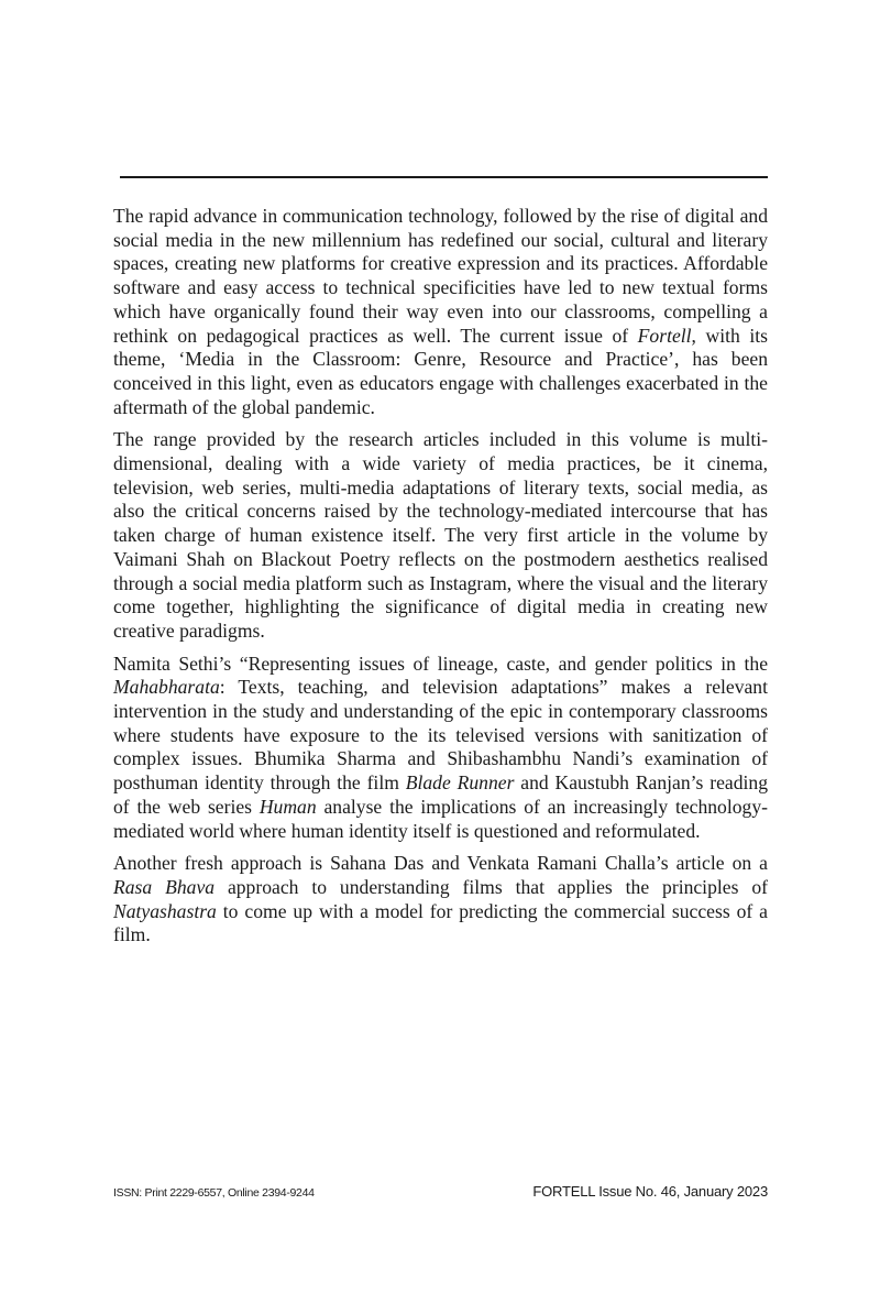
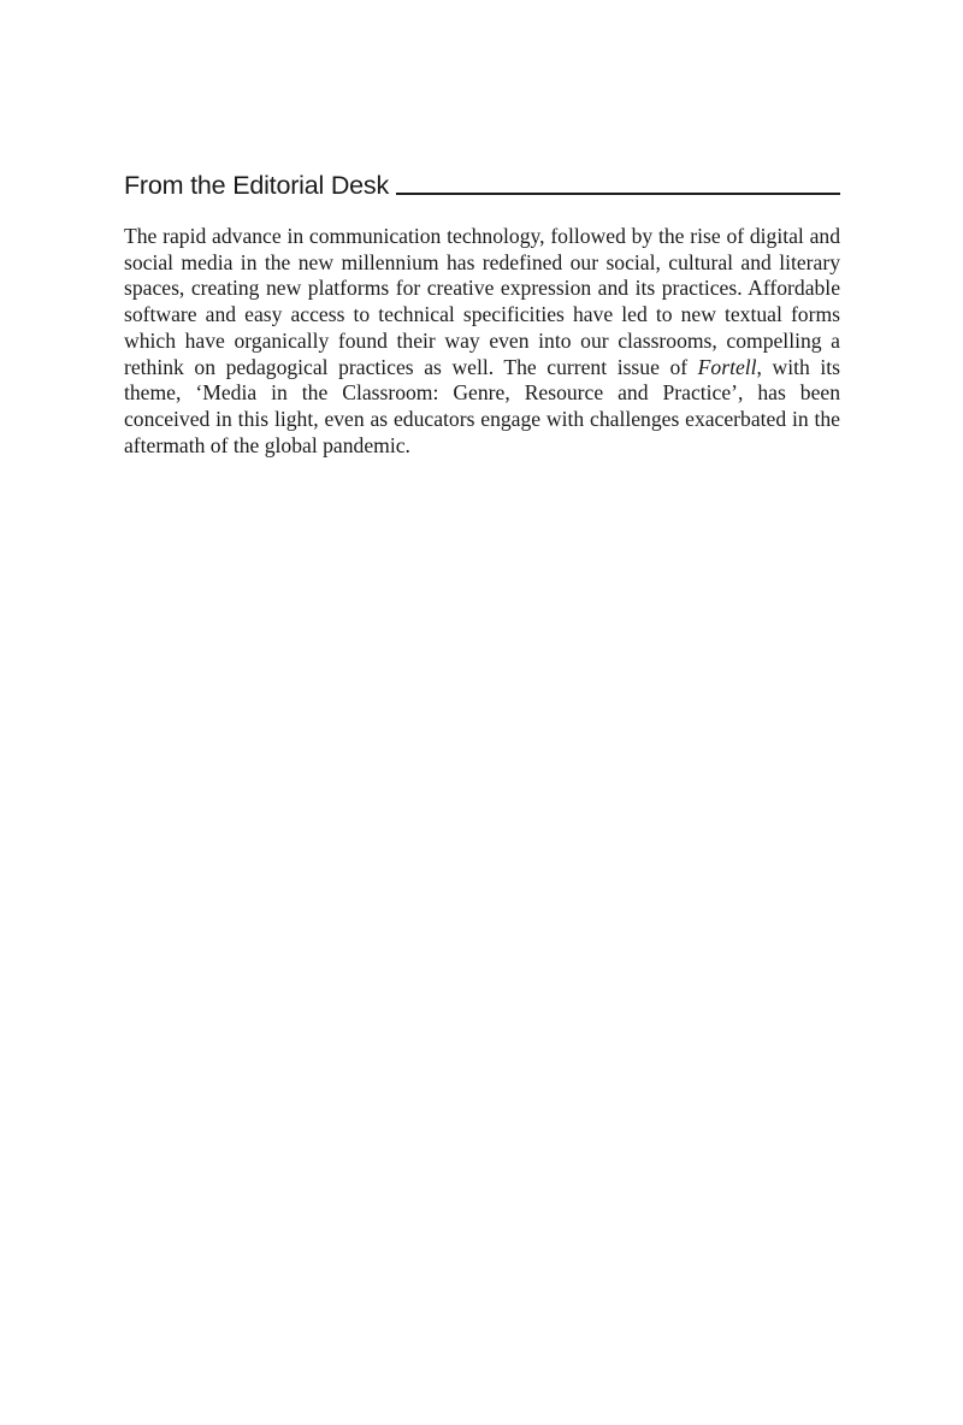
+ From the Editorial Desk
  The rapid advance in communication technology, followed by the rise of digital and social media in the new millennium has redefined our social, cultural and literary spaces, creating new platforms for creative expression and its practices. Affordable software and easy access to technical specificities have led to new textual forms which have organically found their way even into our classrooms, compelling a rethink on pedagogical practices as well. The current issue of Fortell, with its theme, ‘Media in the Classroom: Genre, Resource and Practice’, has been conceived in this light, even as educators engage with challenges exacerbated in the aftermath of the global pandemic.
- The range provided by the research articles included in this volume is multi-dimensional, dealing with a wide variety of media practices, be it cinema, television, web series, multi-media adaptations of literary texts, social media, as also the critical concerns raised by the technology-mediated intercourse that has taken charge of human existence itself. The very first article in the volume by Vaimani Shah on Blackout Poetry reflects on the postmodern aesthetics realised through a social media platform such as Instagram, where the visual and the literary come together, highlighting the significance of digital media in creating new creative paradigms.
- Namita Sethi’s “Representing issues of lineage, caste, and gender politics in the Mahabharata: Texts, teaching, and television adaptations” makes a relevant intervention in the study and understanding of the epic in contemporary classrooms where students have exposure to the its televised versions with sanitization of complex issues. Bhumika Sharma and Shibashambhu Nandi’s examination of posthuman identity through the film Blade Runner and Kaustubh Ranjan’s reading of the web series Human analyse the implications of an increasingly technology-mediated world where human identity itself is questioned and reformulated.
- Another fresh approach is Sahana Das and Venkata Ramani Challa’s article on a Rasa Bhava approach to understanding films that applies the principles of Natyashastra to come up with a model for predicting the commercial success of a film.
- ISSN: Print 2229-6557, Online 2394-9244
- FORTELL Issue No. 46, January 2023
